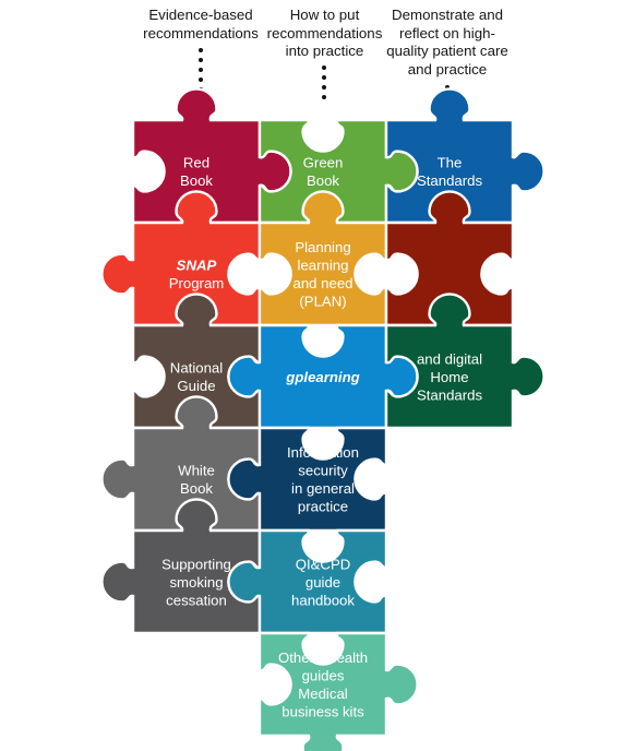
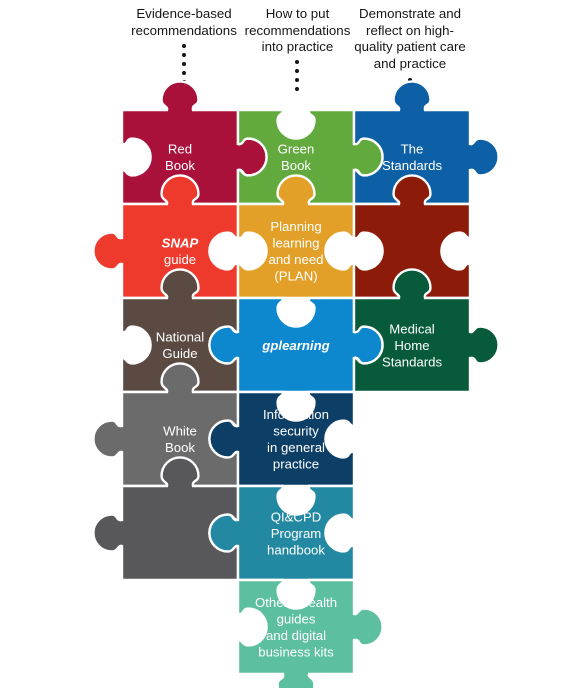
  Evidence-based recommendations
  How to put recommendations into practice
  Demonstrate and reflect on high-quality patient care and practice
  Red Book
  Green Book
  The Standards
- SNAP Program
+ SNAP guide
  Planning learning and need (PLAN)
  National Guide
  gplearning
- and digital Home Standards
+ Medical Home Standards
  White Book
  Information security in general practice
- Supporting smoking cessation
- QI&CPD guide handbook
+ QI&CPD Program handbook
- Other eHealth guides Medical business kits
+ Other eHealth guides and digital business kits
